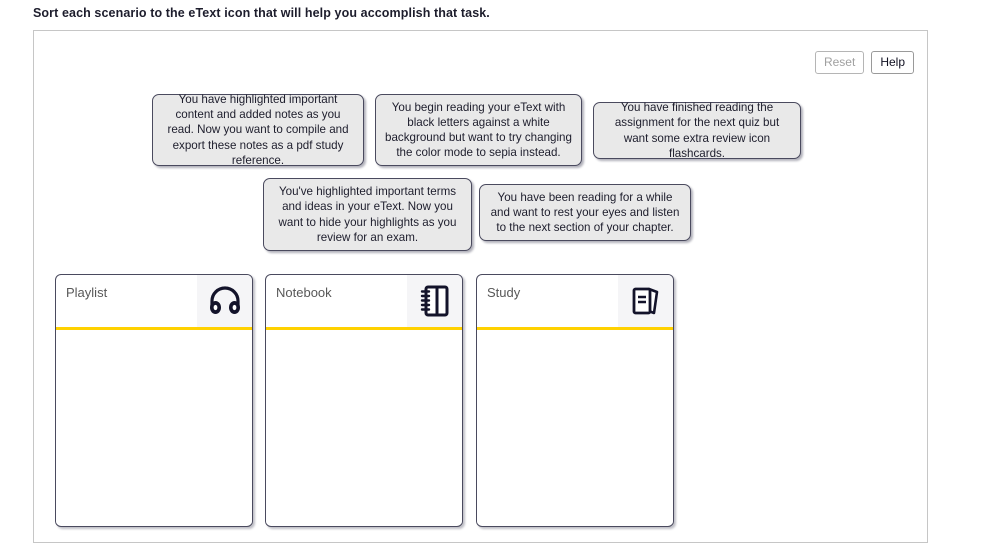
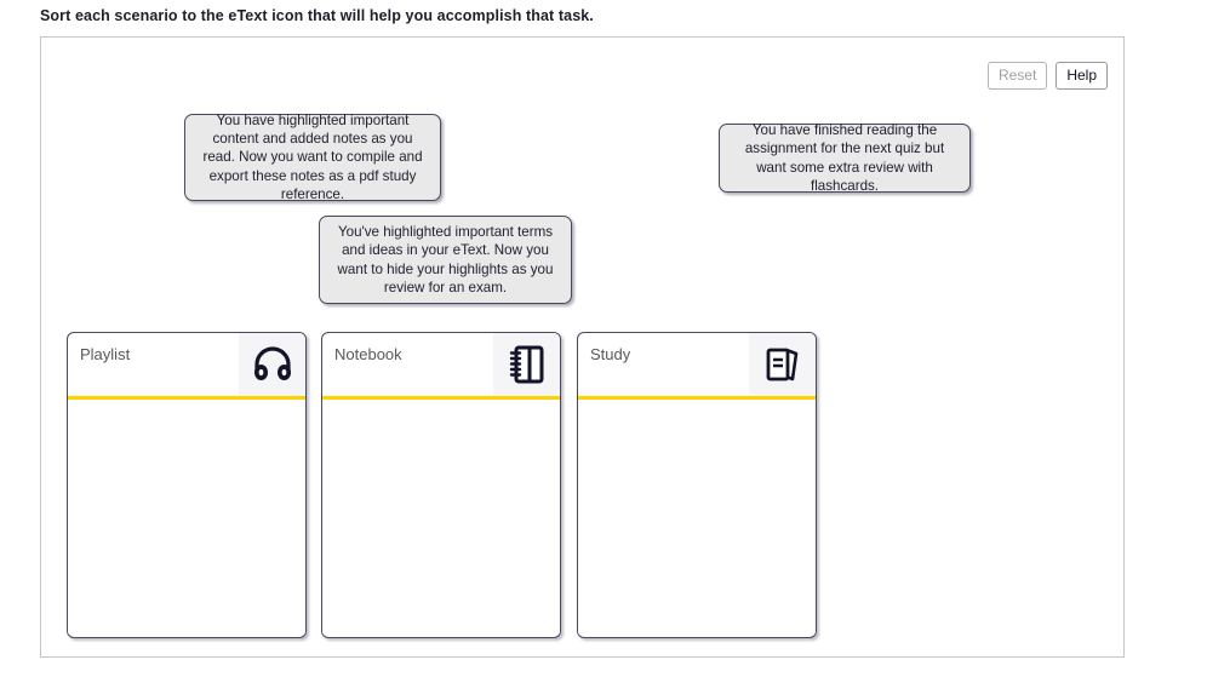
  Sort each scenario to the eText icon that will help you accomplish that task.
  Reset
  Help
  You have highlighted important content and added notes as you read. Now you want to compile and export these notes as a pdf study reference.
- You begin reading your eText with black letters against a white background but want to try changing the color mode to sepia instead.
- You have finished reading the assignment for the next quiz but want some extra review icon flashcards.
+ You have finished reading the assignment for the next quiz but want some extra review with flashcards.
  You've highlighted important terms and ideas in your eText. Now you want to hide your highlights as you review for an exam.
- You have been reading for a while and want to rest your eyes and listen to the next section of your chapter.
  Playlist
  Notebook
  Study
